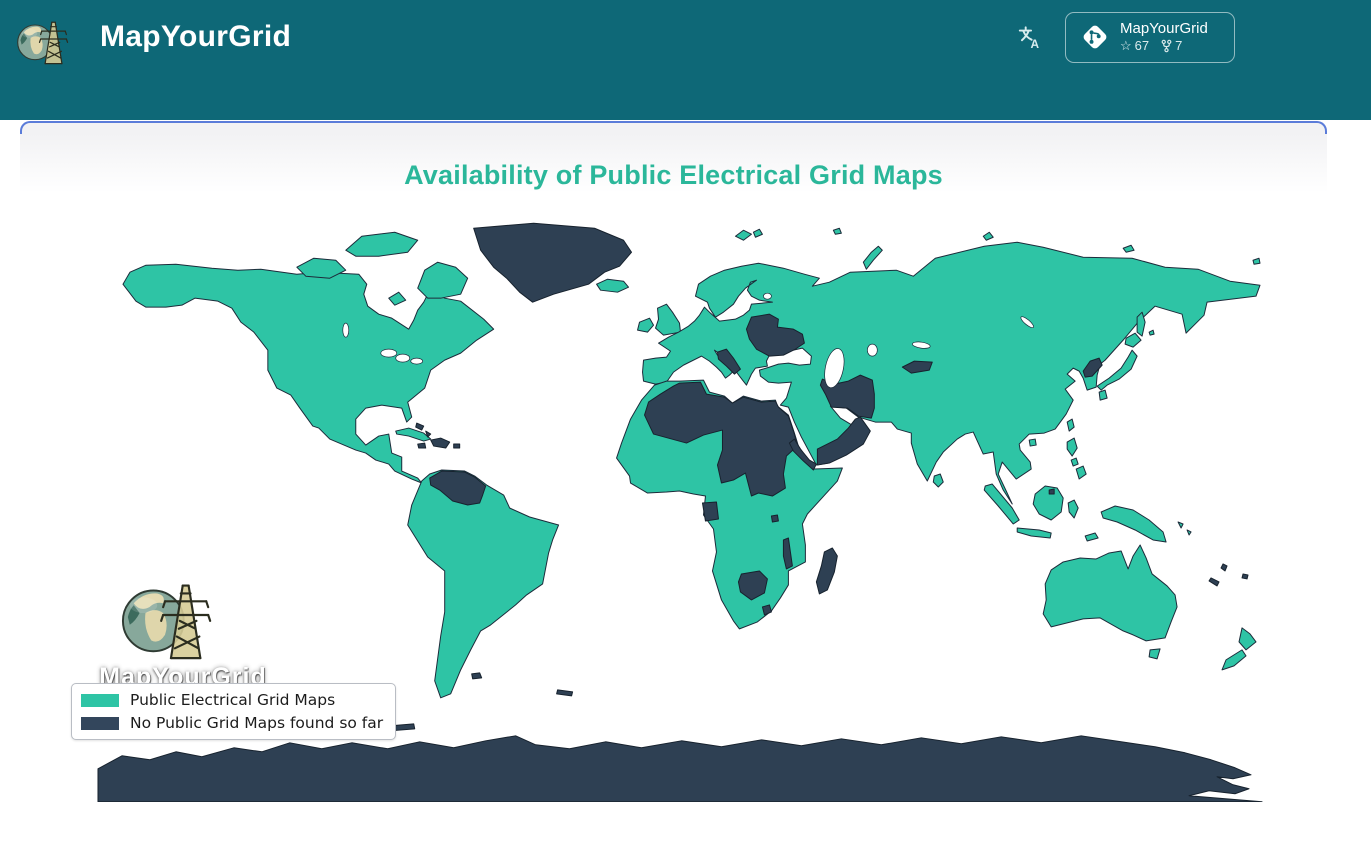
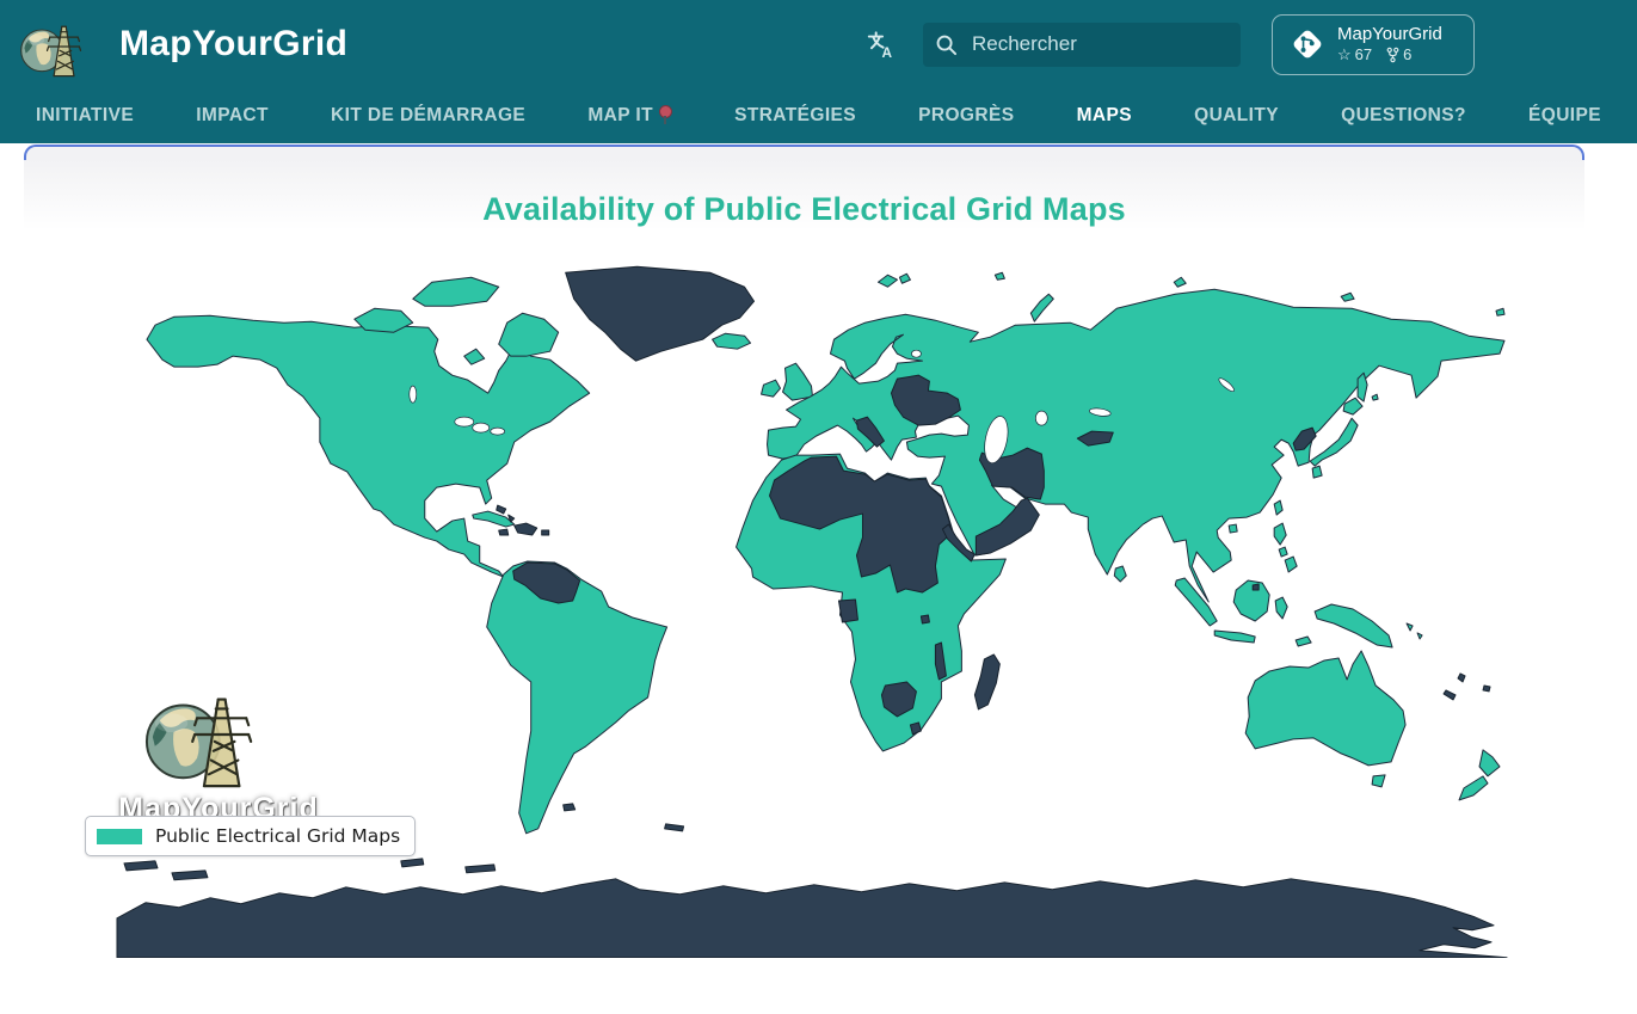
  MapYourGrid
  A
+ Rechercher
  MapYourGrid
  ☆
  67
- 7
+ 6
+ INITIATIVE
+ IMPACT
+ KIT DE DÉMARRAGE
+ MAP IT
+ STRATÉGIES
+ PROGRÈS
+ MAPS
+ QUALITY
+ QUESTIONS?
+ ÉQUIPE
  Availability of Public Electrical Grid Maps
  MapYourGrid
  Public Electrical Grid Maps
- No Public Grid Maps found so far
